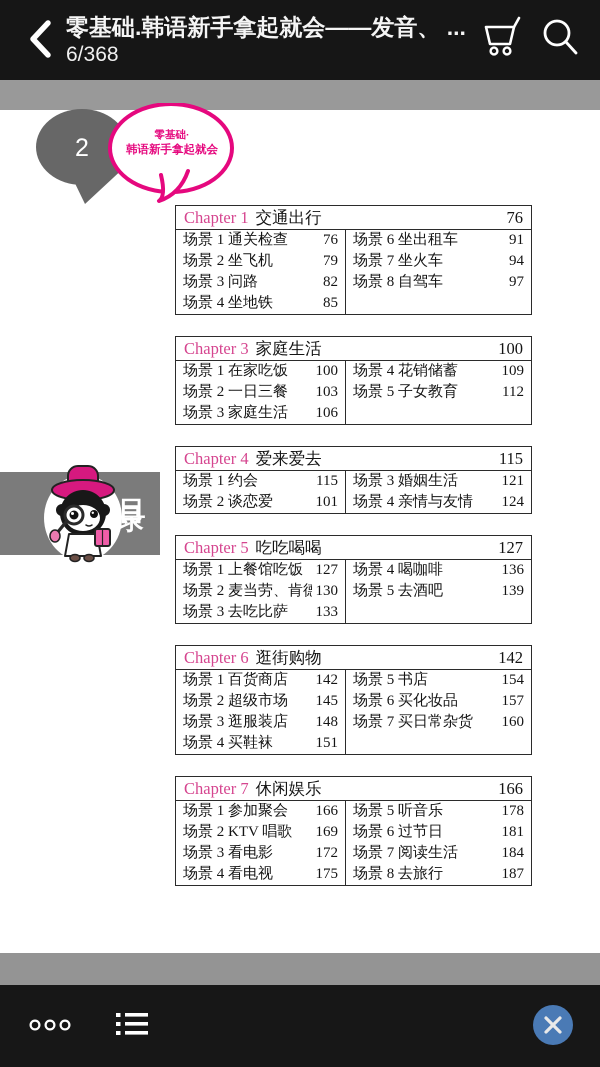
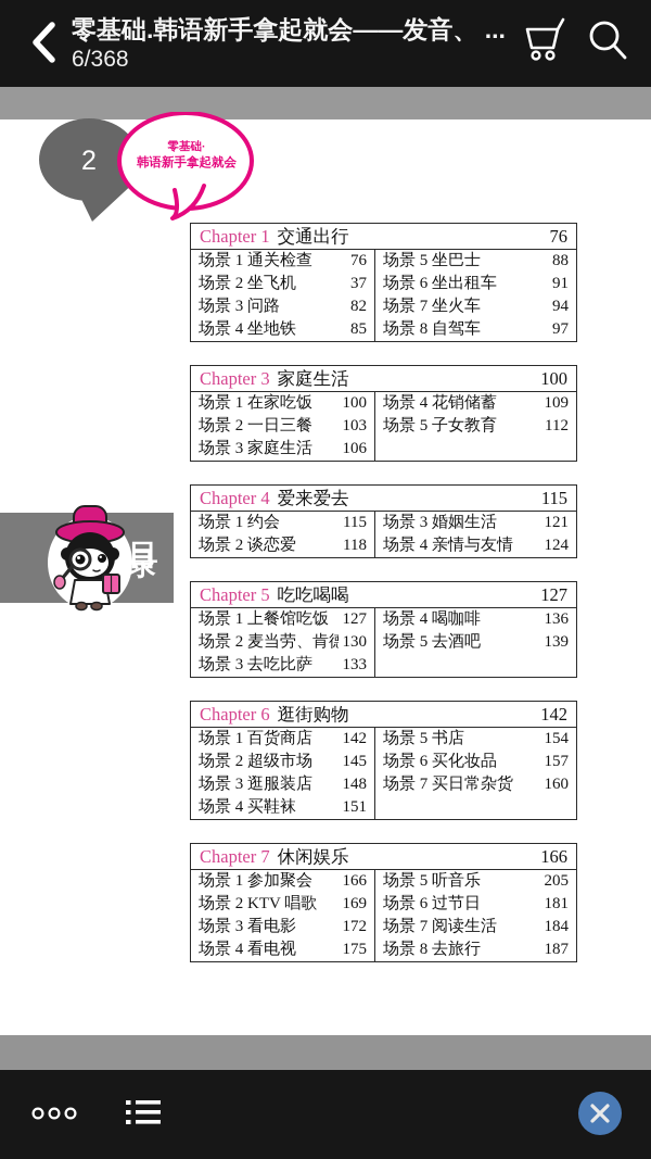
  零基础.韩语新手拿起就会——发音、 ...
  6/368
  2
  零基础·
  韩语新手拿起就会
  Chapter 1
  交通出行
  76
  场景 1 通关检查
  76
  场景 2 坐飞机
- 79
+ 37
  场景 3 问路
  82
  场景 4 坐地铁
  85
+ 场景 5 坐巴士
+ 88
  场景 6 坐出租车
  91
  场景 7 坐火车
  94
  场景 8 自驾车
  97
  Chapter 3
  家庭生活
  100
  场景 1 在家吃饭
  100
  场景 2 一日三餐
  103
  场景 3 家庭生活
  106
  场景 4 花销储蓄
  109
  场景 5 子女教育
  112
  Chapter 4
  爱来爱去
  115
  场景 1 约会
  115
  场景 2 谈恋爱
- 101
+ 118
  场景 3 婚姻生活
  121
  场景 4 亲情与友情
  124
  Chapter 5
  吃吃喝喝
  127
  场景 1 上餐馆吃饭
  127
  场景 2 麦当劳、肯德
  130
  场景 3 去吃比萨
  133
  场景 4 喝咖啡
  136
  场景 5 去酒吧
  139
  Chapter 6
  逛街购物
  142
  场景 1 百货商店
  142
  场景 2 超级市场
  145
  场景 3 逛服装店
  148
  场景 4 买鞋袜
  151
  场景 5 书店
  154
  场景 6 买化妆品
  157
  场景 7 买日常杂货
  160
  Chapter 7
  休闲娱乐
  166
  场景 1 参加聚会
  166
  场景 2 KTV 唱歌
  169
  场景 3 看电影
  172
  场景 4 看电视
  175
  场景 5 听音乐
- 178
+ 205
  场景 6 过节日
  181
  场景 7 阅读生活
  184
  场景 8 去旅行
  187
